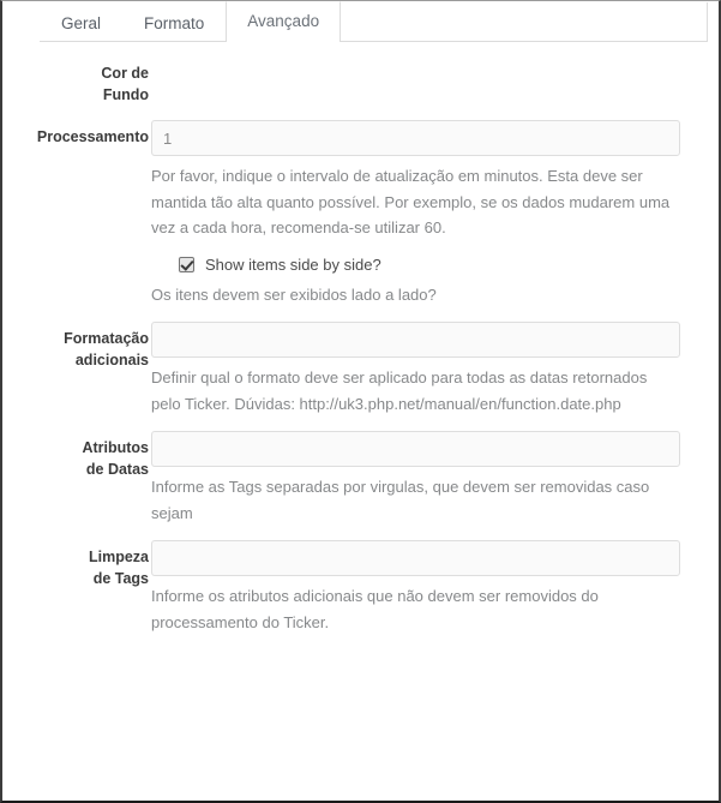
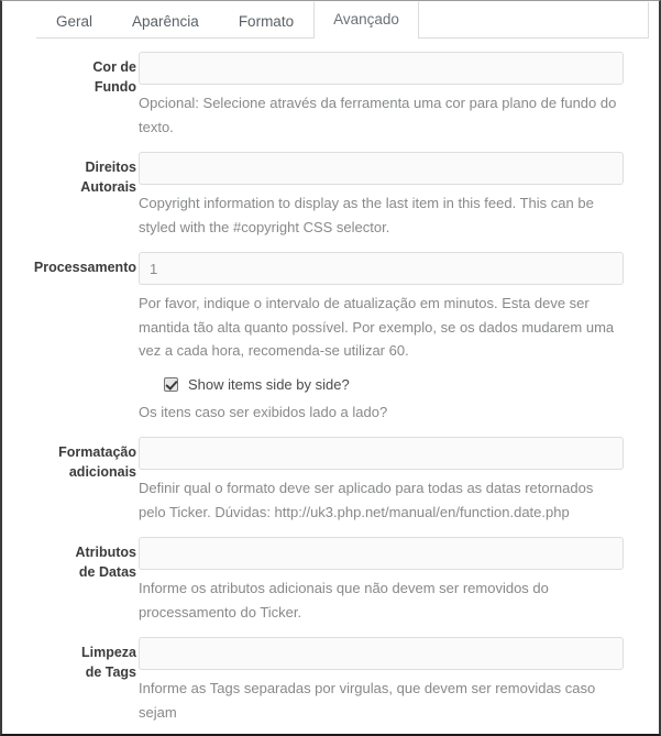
  Geral
+ Aparência
  Formato
  Avançado
  Cor de
  Fundo
+ Opcional: Selecione através da ferramenta uma cor para plano de fundo do texto.
+ Direitos
+ Autorais
+ Copyright information to display as the last item in this feed. This can be styled with the #copyright CSS selector.
  Processamento
  1
  Por favor, indique o intervalo de atualização em minutos. Esta deve ser mantida tão alta quanto possível. Por exemplo, se os dados mudarem uma vez a cada hora, recomenda-se utilizar 60.
  Show items side by side?
- Os itens devem ser exibidos lado a lado?
+ Os itens caso ser exibidos lado a lado?
  Formatação
  adicionais
  Definir qual o formato deve ser aplicado para todas as datas retornados pelo Ticker. Dúvidas: http://uk3.php.net/manual/en/function.date.php
  Atributos
  de Datas
- Informe as Tags separadas por virgulas, que devem ser removidas caso sejam
+ Informe os atributos adicionais que não devem ser removidos do processamento do Ticker.
  Limpeza
  de Tags
- Informe os atributos adicionais que não devem ser removidos do processamento do Ticker.
+ Informe as Tags separadas por virgulas, que devem ser removidas caso sejam
